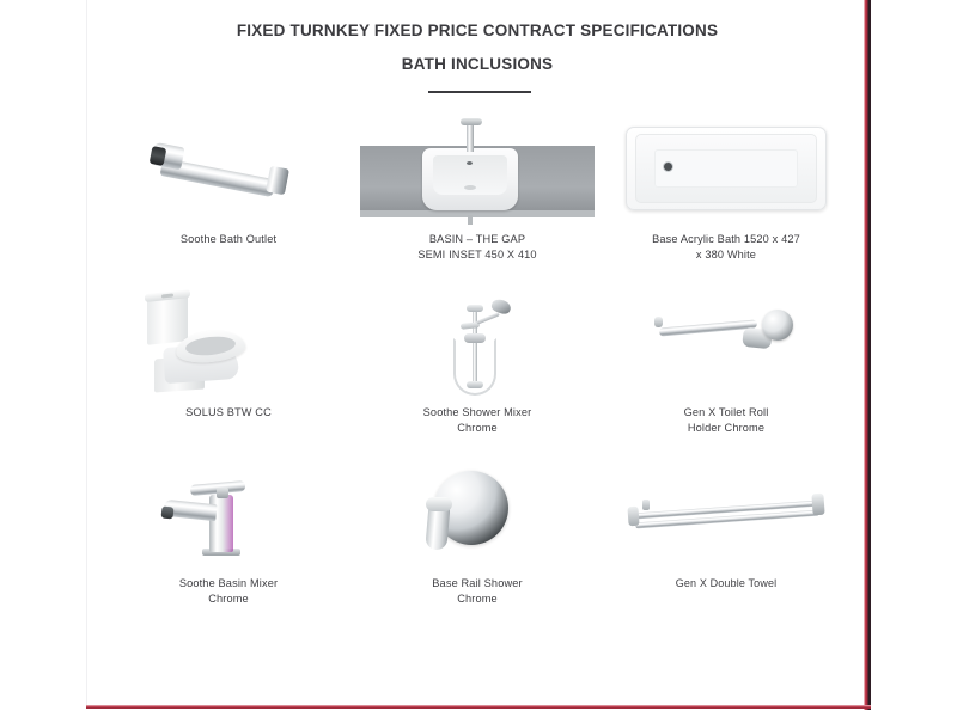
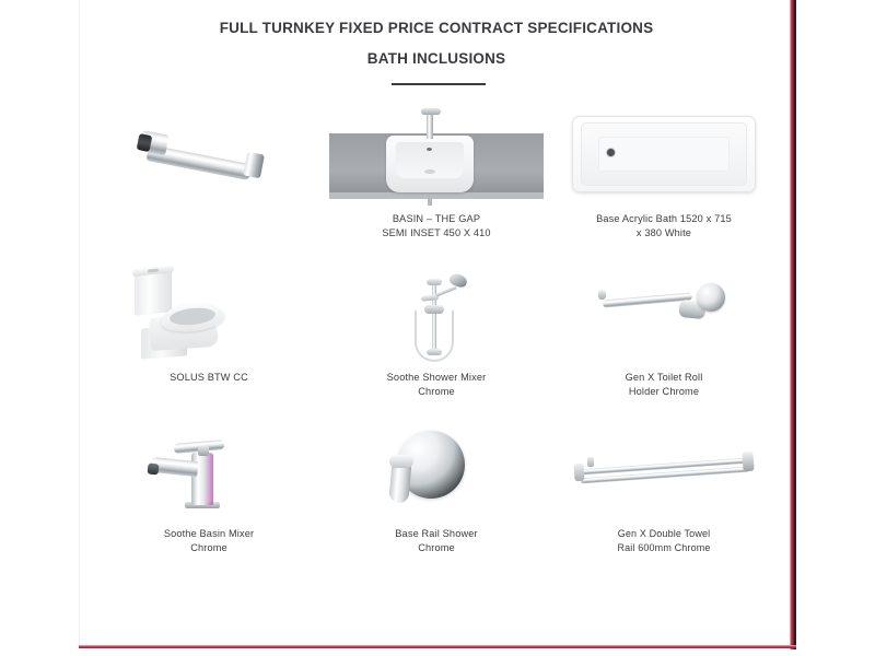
- FIXED TURNKEY FIXED PRICE CONTRACT SPECIFICATIONS
+ FULL TURNKEY FIXED PRICE CONTRACT SPECIFICATIONS
  BATH INCLUSIONS
- Soothe Bath Outlet
  BASIN – THE GAP
  SEMI INSET 450 X 410
- Base Acrylic Bath 1520 x 427
+ Base Acrylic Bath 1520 x 715
  x 380 White
  SOLUS BTW CC
  Soothe Shower Mixer
  Chrome
  Gen X Toilet Roll
  Holder Chrome
  Soothe Basin Mixer
  Chrome
  Base Rail Shower
  Chrome
  Gen X Double Towel
+ Rail 600mm Chrome
